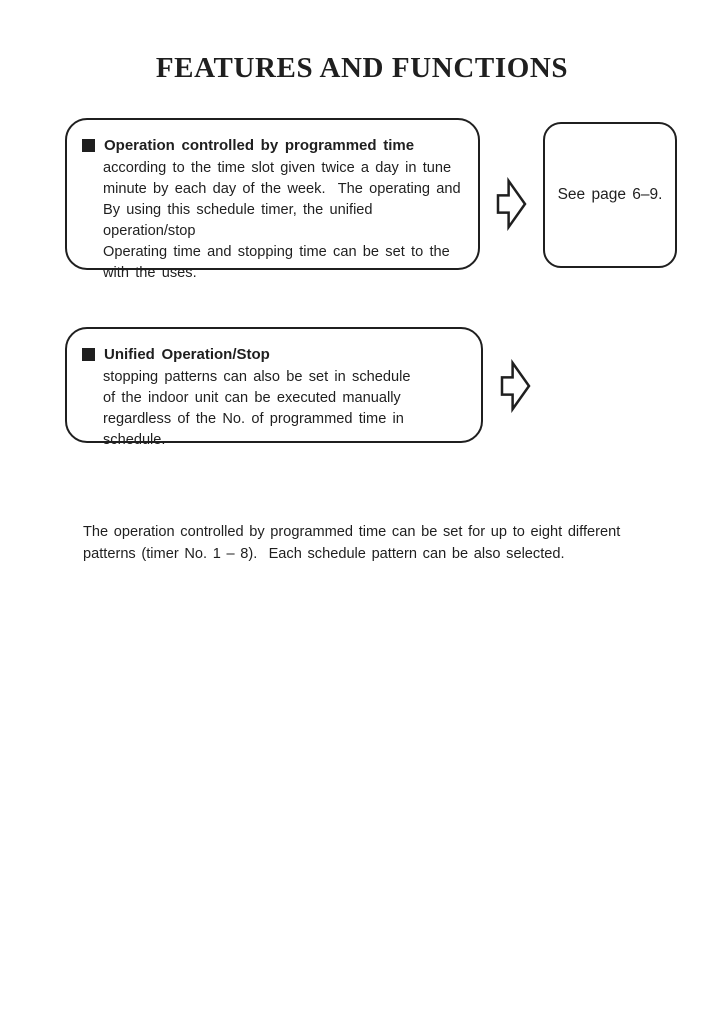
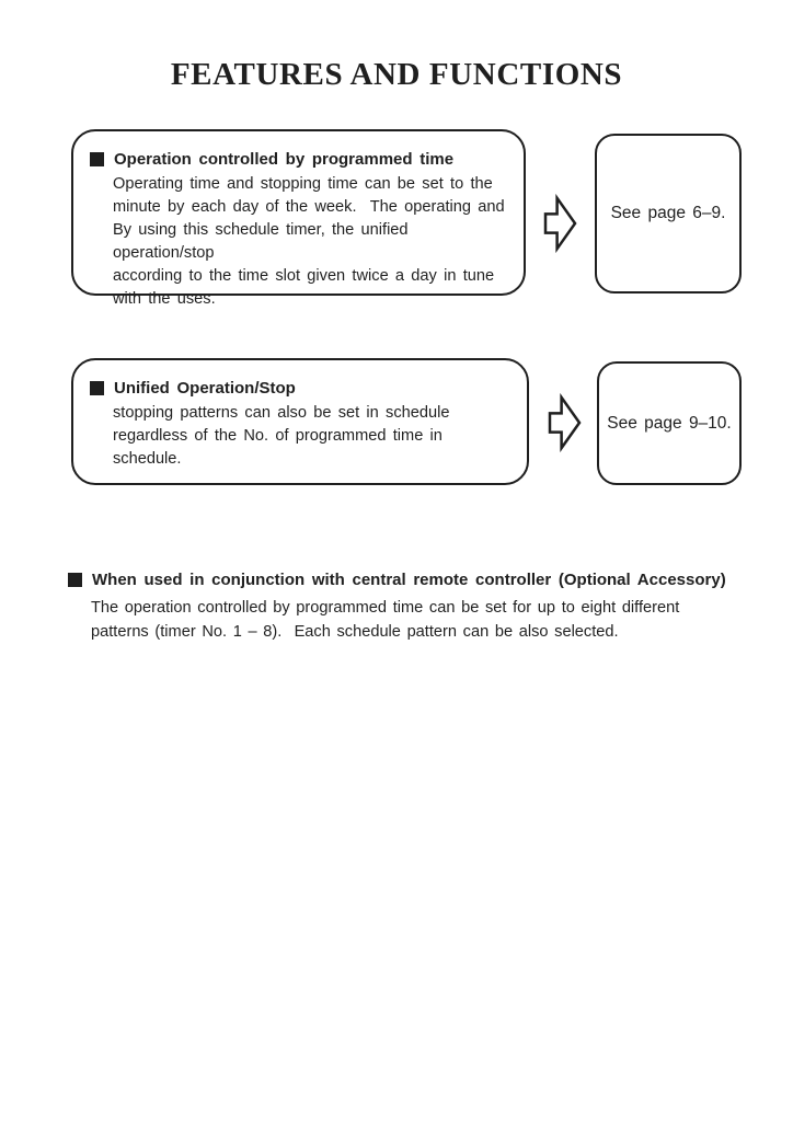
  FEATURES AND FUNCTIONS
  Operation controlled by programmed time
- according to the time slot given twice a day in tune
+ Operating time and stopping time can be set to the
  minute by each day of the week. The operating and
  By using this schedule timer, the unified operation/stop
- Operating time and stopping time can be set to the
+ according to the time slot given twice a day in tune
  with the uses.
  See page 6–9.
  Unified Operation/Stop
  stopping patterns can also be set in schedule
- of the indoor unit can be executed manually
  regardless of the No. of programmed time in schedule.
+ See page 9–10.
+ When used in conjunction with central remote controller (Optional Accessory)
  The operation controlled by programmed time can be set for up to eight different
  patterns (timer No. 1 – 8). Each schedule pattern can be also selected.
